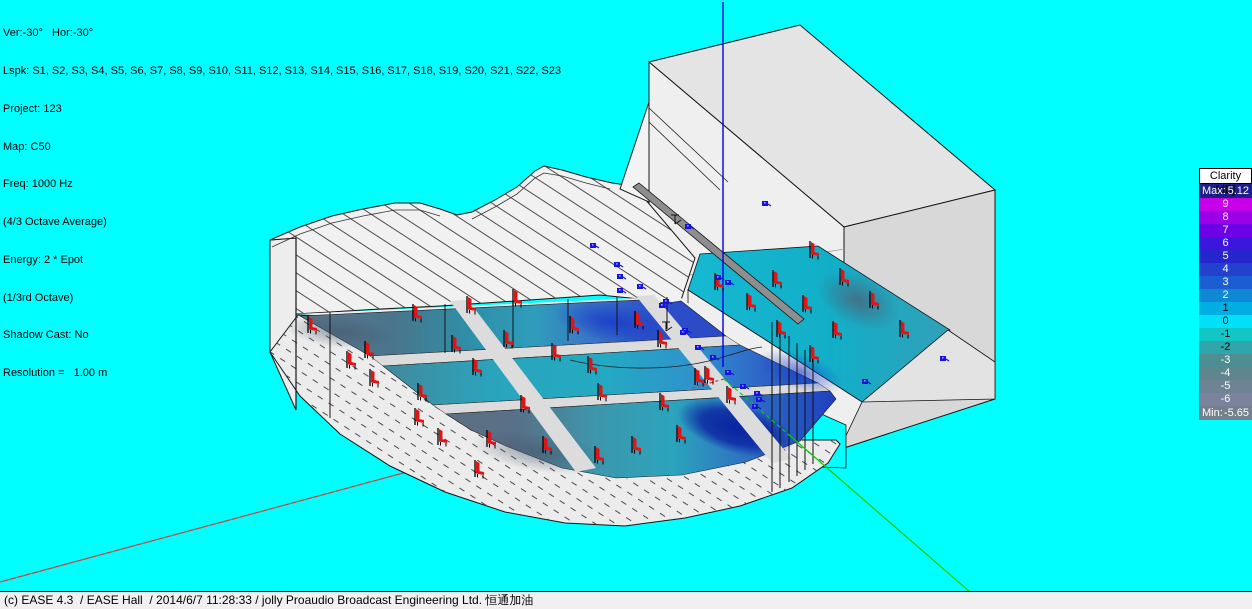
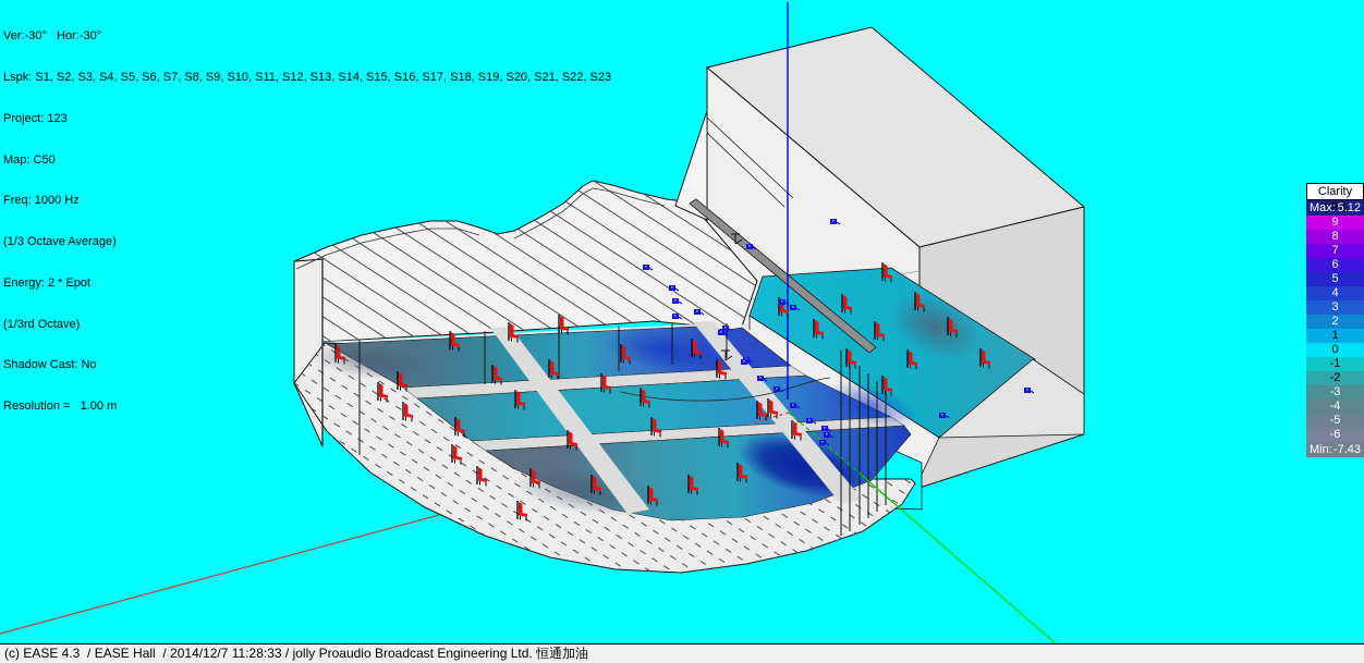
  Ver:-30° Hor:-30°
  Lspk: S1, S2, S3, S4, S5, S6, S7, S8, S9, S10, S11, S12, S13, S14, S15, S16, S17, S18, S19, S20, S21, S22, S23
  Project: 123
  Map: C50
  Freq: 1000 Hz
- (4/3 Octave Average)
+ (1/3 Octave Average)
  Energy: 2 * Epot
  (1/3rd Octave)
  Shadow Cast: No
  Resolution = 1.00 m
  Clarity [dB]
  Max:
  5.12
  9
  8
  7
  6
  5
  4
  3
  2
  1
  0
  -1
  -2
  -3
  -4
  -5
  -6
  Min:
- -5.65
+ -7.43
- (c) EASE 4.3 / EASE Hall / 2014/6/7 11:28:33 / jolly Proaudio Broadcast Engineering Ltd. 恒通加油
+ (c) EASE 4.3 / EASE Hall / 2014/12/7 11:28:33 / jolly Proaudio Broadcast Engineering Ltd. 恒通加油
